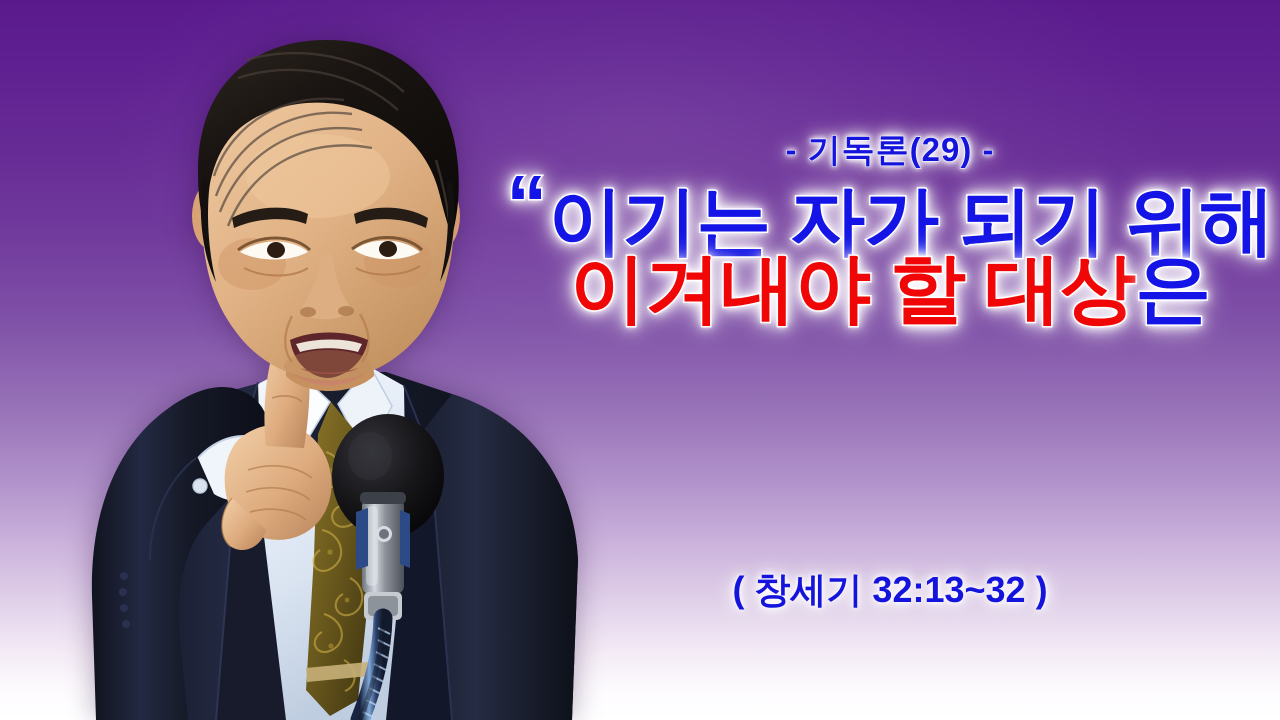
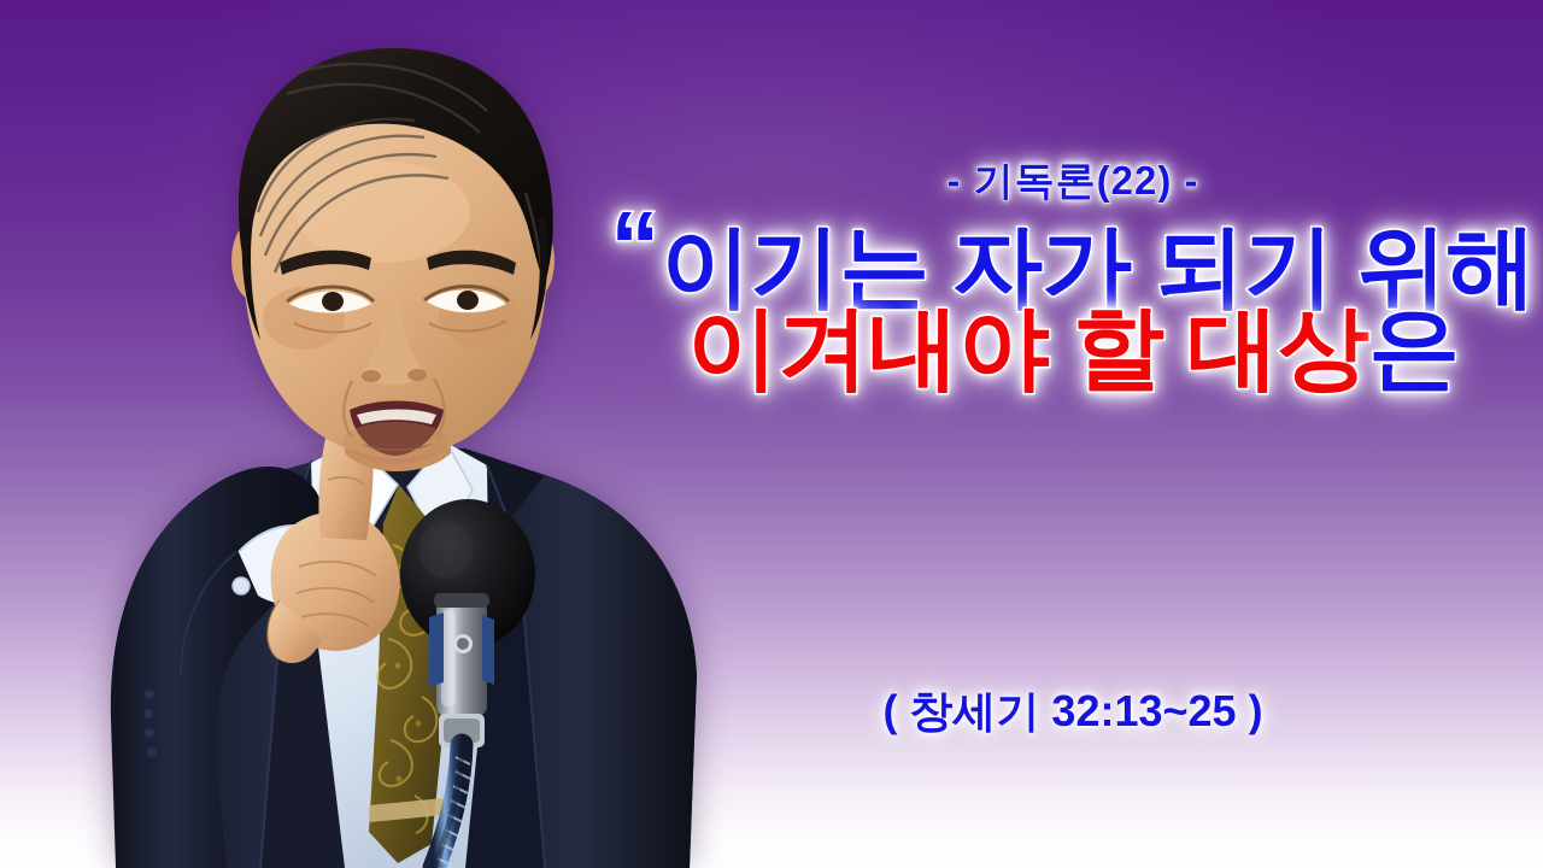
- - 기독론(29) -
+ - 기독론(22) -
  “이기는 자가 되기 위해
  이겨내야 할 대상은
- ( 창세기 32:13~32 )
+ ( 창세기 32:13~25 )
